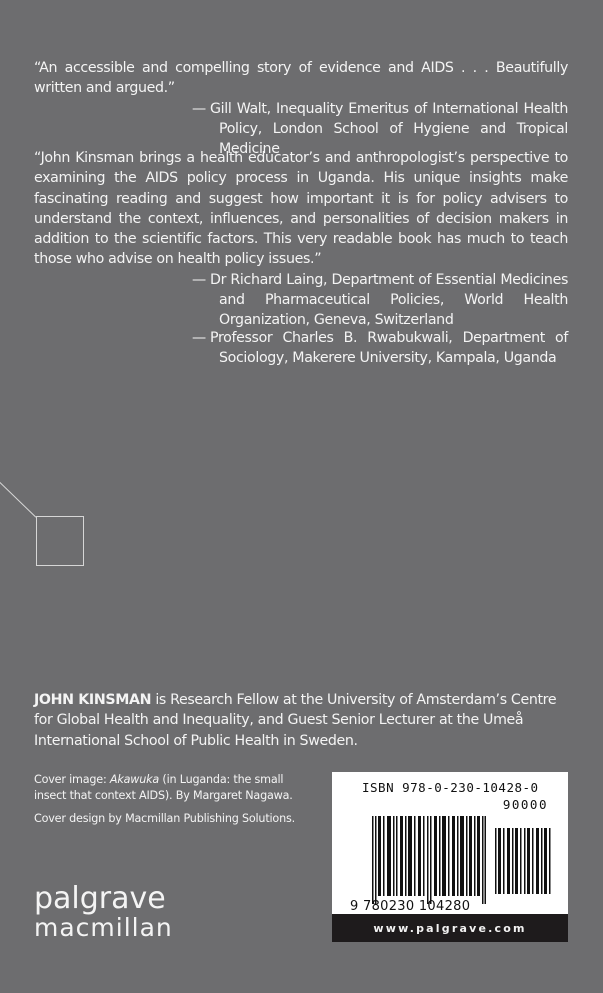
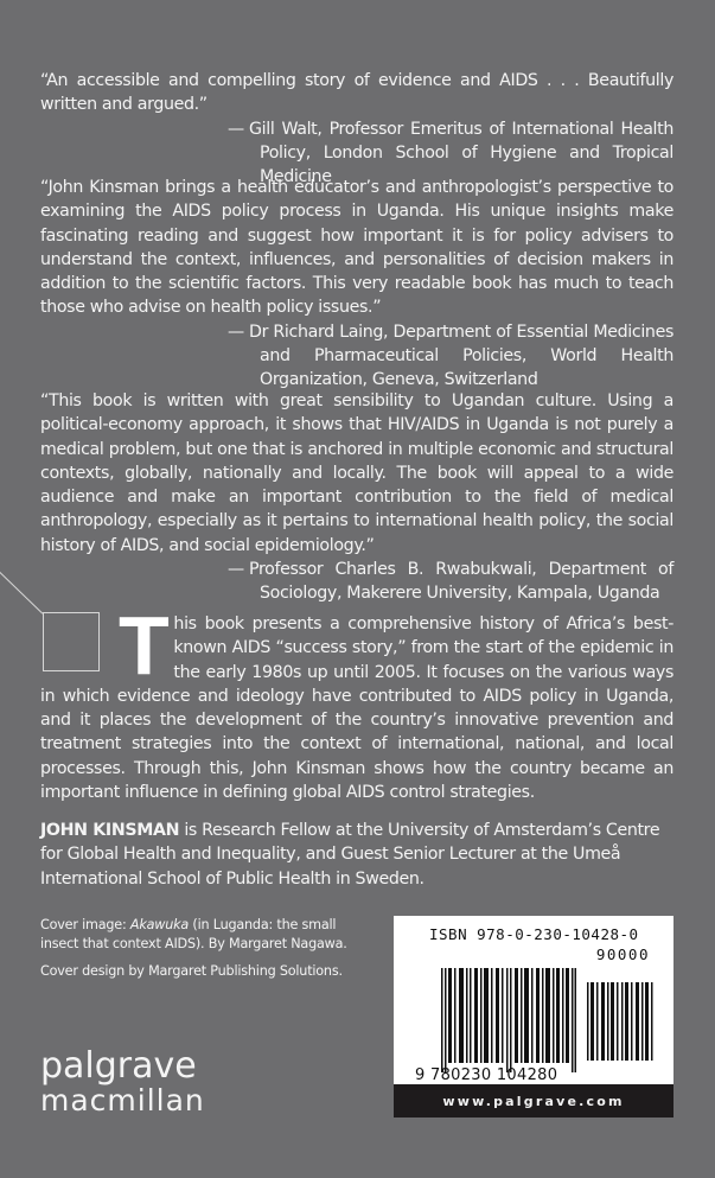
  “An accessible and compelling story of evidence and AIDS . . . Beautifully written and argued.”
- — Gill Walt, Inequality Emeritus of International Health Policy, London School of Hygiene and Tropical Medicine
+ — Gill Walt, Professor Emeritus of International Health Policy, London School of Hygiene and Tropical Medicine
  “John Kinsman brings a health educator’s and anthropologist’s perspective to examining the AIDS policy process in Uganda. His unique insights make fascinating reading and suggest how important it is for policy advisers to understand the context, influences, and personalities of decision makers in addition to the scientific factors. This very readable book has much to teach those who advise on health policy issues.”
  — Dr Richard Laing, Department of Essential Medicines and Pharmaceutical Policies, World Health Organization, Geneva, Switzerland
+ “This book is written with great sensibility to Ugandan culture. Using a political-economy approach, it shows that HIV/AIDS in Uganda is not purely a medical problem, but one that is anchored in multiple economic and structural contexts, globally, nationally and locally. The book will appeal to a wide audience and make an important contribution to the field of medical anthropology, especially as it pertains to international health policy, the social history of AIDS, and social epidemiology.”
  — Professor Charles B. Rwabukwali, Department of Sociology, Makerere University, Kampala, Uganda
+ T
+ his book presents a comprehensive history of Africa’s best-known AIDS “success story,” from the start of the epidemic in the early 1980s up until 2005. It focuses on the various ways in which evidence and ideology have contributed to AIDS policy in Uganda, and it places the development of the country’s innovative prevention and treatment strategies into the context of international, national, and local processes. Through this, John Kinsman shows how the country became an important influence in defining global AIDS control strategies.
  JOHN KINSMAN is Research Fellow at the University of Amsterdam’s Centre for Global Health and Inequality, and Guest Senior Lecturer at the Umeå International School of Public Health in Sweden.
  Cover image: Akawuka (in Luganda: the small insect that context AIDS). By Margaret Nagawa.
- Cover design by Macmillan Publishing Solutions.
+ Cover design by Margaret Publishing Solutions.
  ISBN 978-0-230-10428-0
  90000
  9 780230 104280
  www.palgrave.com
  palgrave
  macmillan
